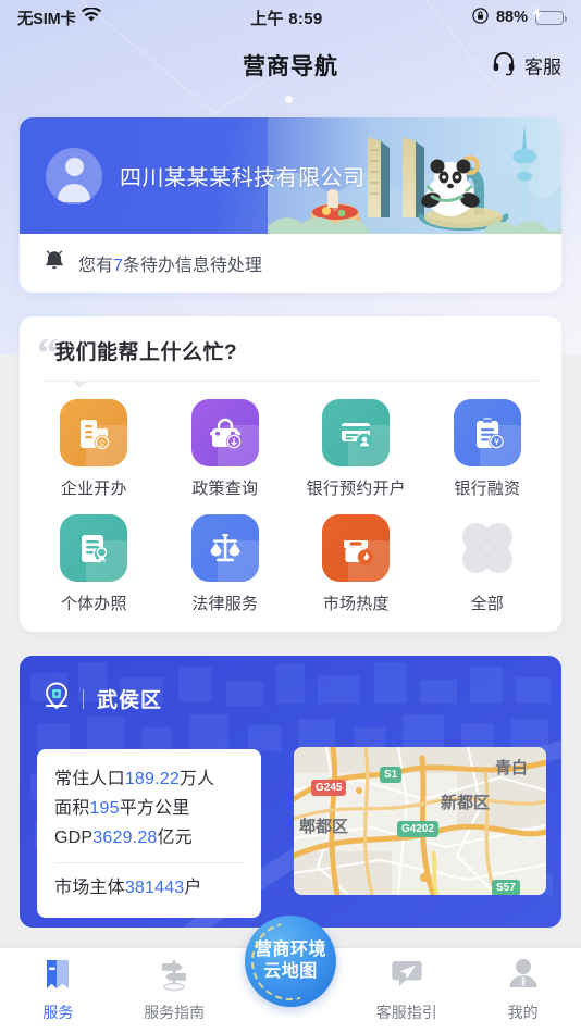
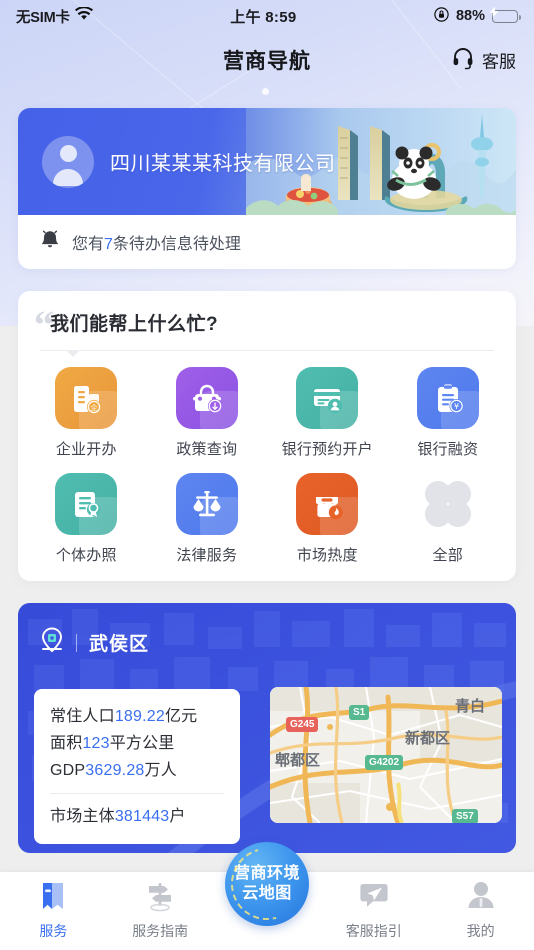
  无SIM卡
  上午 8:59
  88%
  营商导航
  客服
  四川某某某科技有限公司
  您有7条待办信息待处理
  “
  我们能帮上什么忙?
  企
  企业开办
  政策查询
  银行预约开户
  ¥
  银行融资
  个体办照
  法律服务
  市场热度
  全部
  武侯区
- 常住人口189.22万人
+ 常住人口189.22亿元
- 面积195平方公里
+ 面积123平方公里
- GDP3629.28亿元
+ GDP3629.28万人
  市场主体381443户
  G245
  S1
  G4202
  S57
  郫都区
  新都区
  青白
  服务
  服务指南
  客服指引
  我的
  营商环境
  云地图
